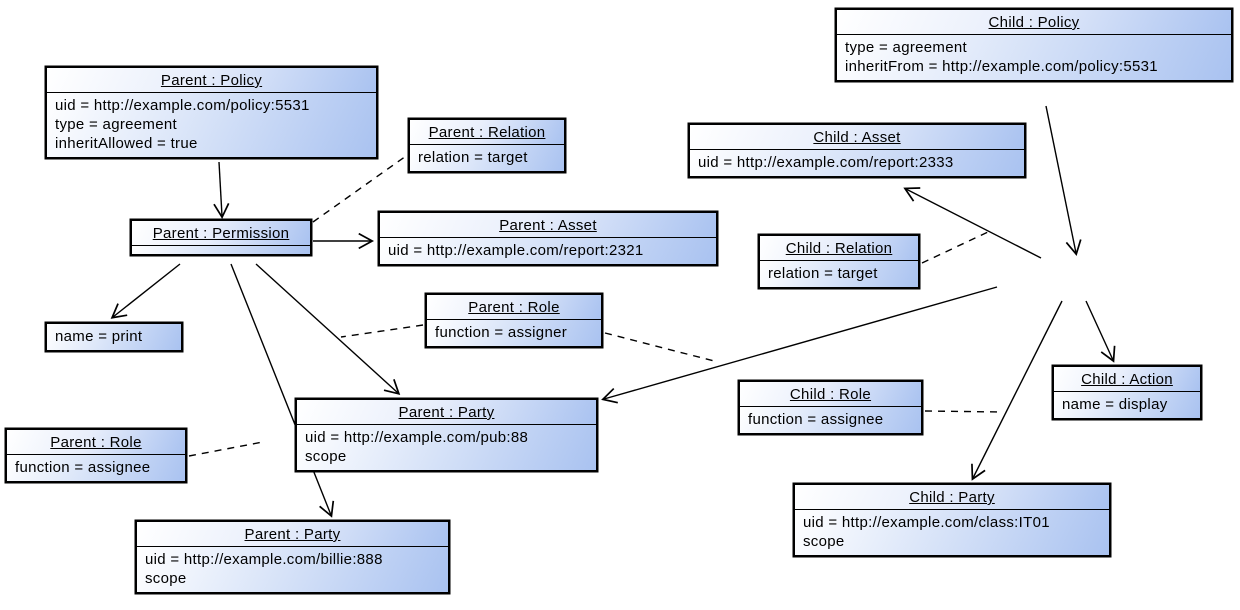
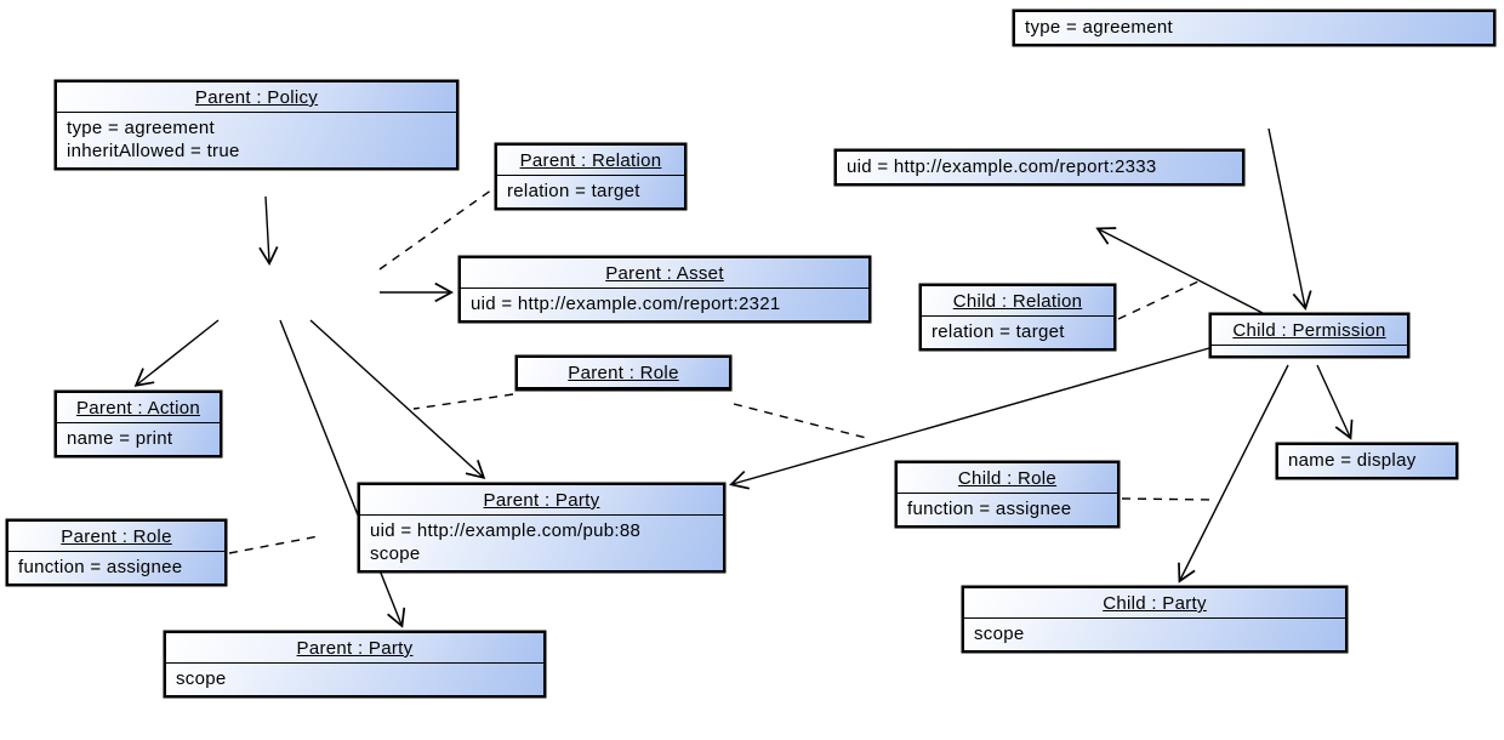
  Parent : Policy
- uid = http://example.com/policy:5531
  type = agreement
  inheritAllowed = true
  Parent : Relation
  relation = target
- Parent : Permission
  Parent : Asset
  uid = http://example.com/report:2321
+ Parent : Action
  name = print
  Parent : Role
- function = assigner
  Parent : Party
  uid = http://example.com/pub:88
  scope
  Parent : Role
  function = assignee
  Parent : Party
- uid = http://example.com/billie:888
  scope
- Child : Policy
  type = agreement
- inheritFrom = http://example.com/policy:5531
- Child : Asset
  uid = http://example.com/report:2333
  Child : Relation
  relation = target
+ Child : Permission
  Child : Role
  function = assignee
- Child : Action
  name = display
  Child : Party
- uid = http://example.com/class:IT01
  scope
